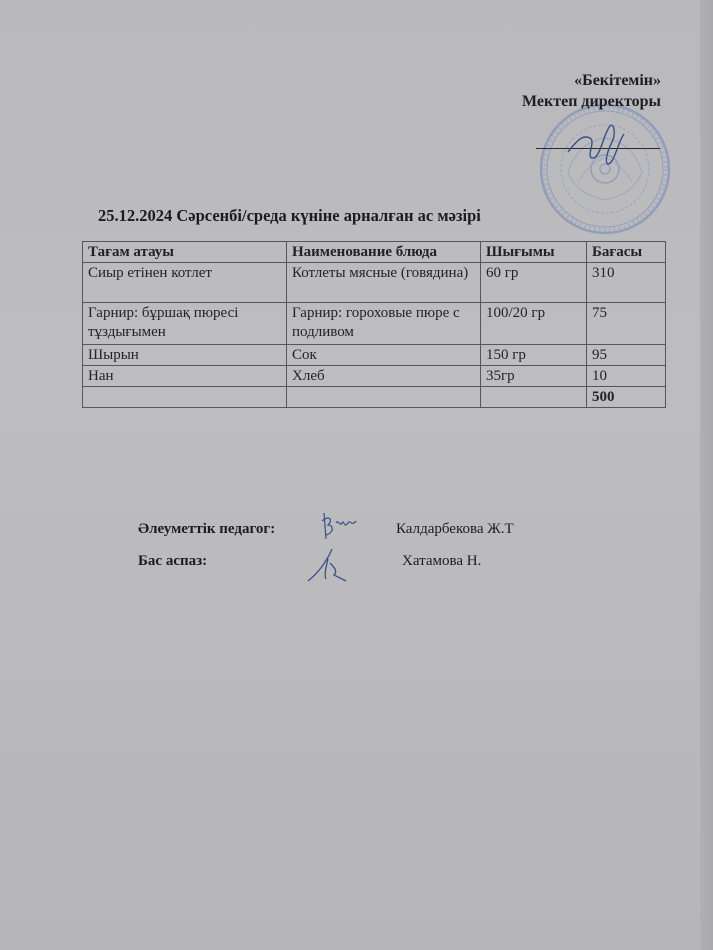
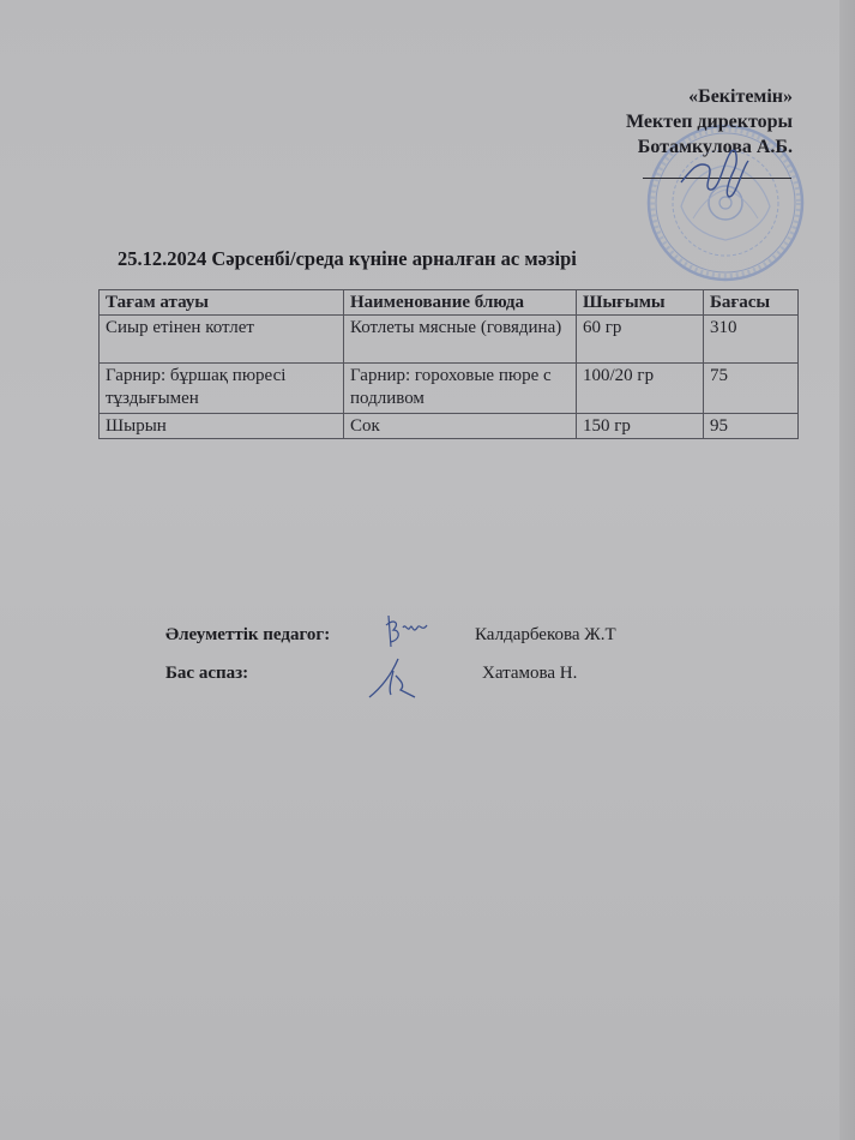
  «Бекітемін»
  Мектеп директоры
+ Ботамкулова А.Б.
  25.12.2024 Сәрсенбі/среда күніне арналған ас мәзірі
  Тағам атауы	Наименование блюда	Шығымы	Бағасы
  Сиыр етінен котлет	Котлеты мясные (говядина)	60 гр	310
  Гарнир: бұршақ пюресі тұздығымен	Гарнир: гороховые пюре с подливом	100/20 гр	75
  Шырын	Сок	150 гр	95
- Нан	Хлеб	35гр	10
- 			500
  Әлеуметтік педагог:
  Калдарбекова Ж.Т
  Бас аспаз:
  Хатамова Н.
